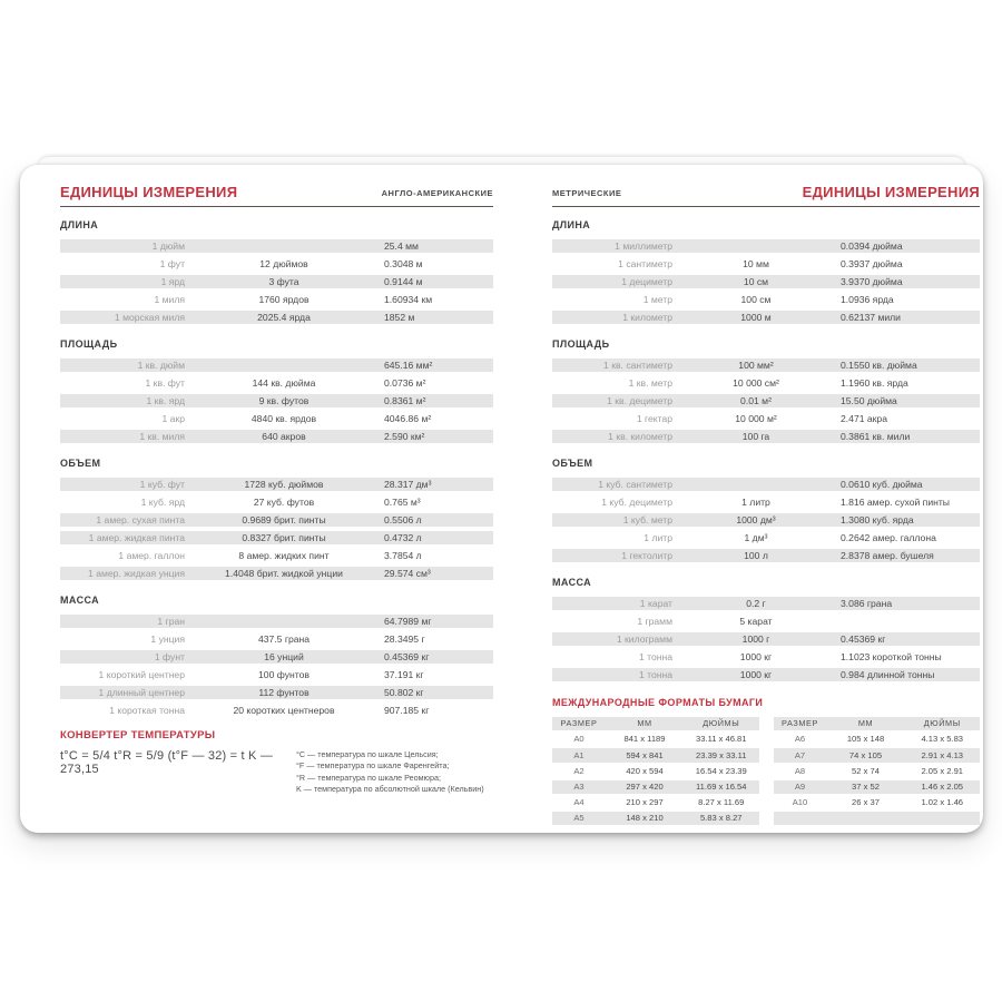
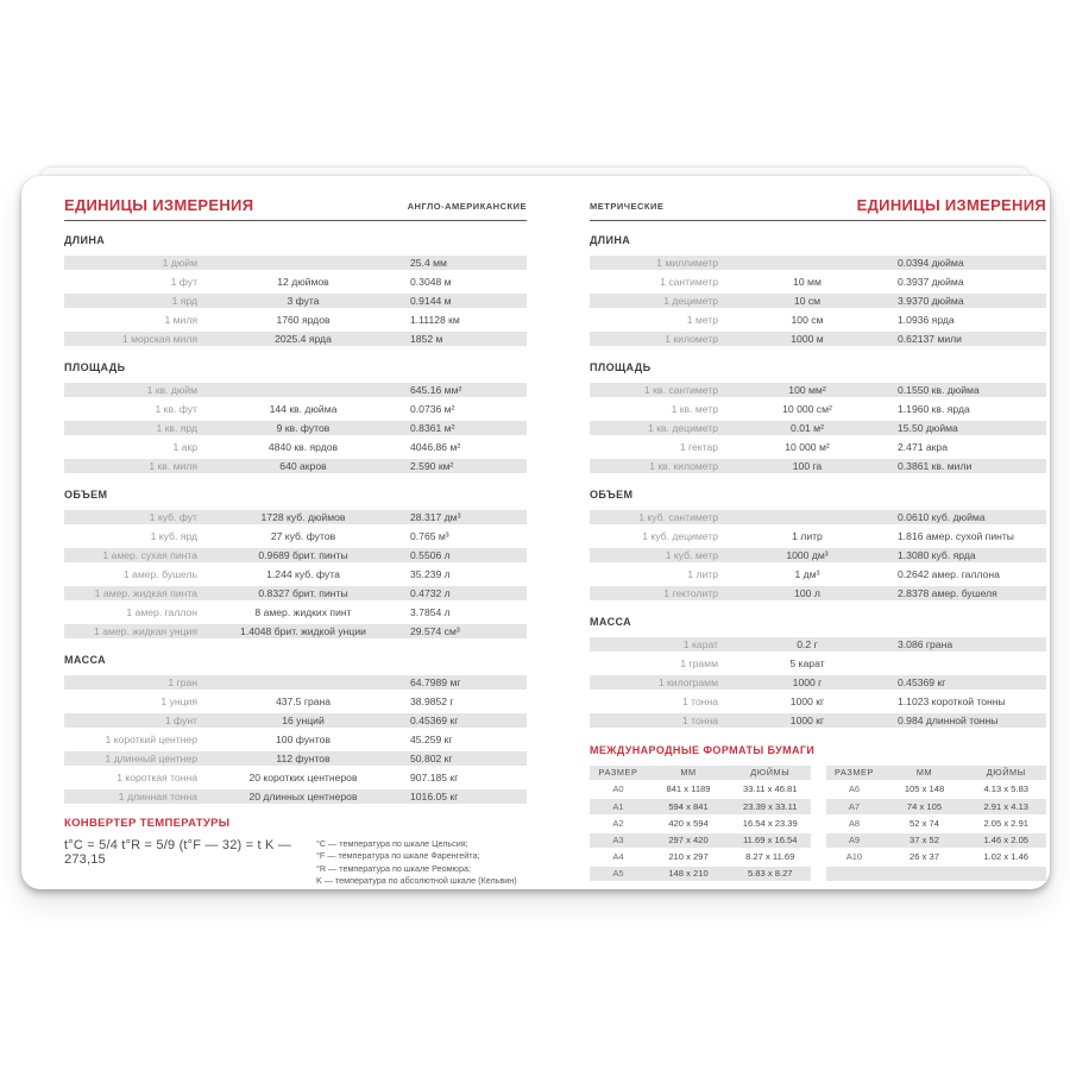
  ЕДИНИЦЫ ИЗМЕРЕНИЯ
  АНГЛО-АМЕРИКАНСКИЕ
  ДЛИНА
  1 дюйм
  25.4 мм
  1 фут
  12 дюймов
  0.3048 м
  1 ярд
  3 фута
  0.9144 м
  1 миля
  1760 ярдов
- 1.60934 км
+ 1.11128 км
  1 морская миля
  2025.4 ярда
  1852 м
  ПЛОЩАДЬ
  1 кв. дюйм
  645.16 мм²
  1 кв. фут
  144 кв. дюйма
  0.0736 м²
  1 кв. ярд
  9 кв. футов
  0.8361 м²
  1 акр
  4840 кв. ярдов
  4046.86 м²
  1 кв. миля
  640 акров
  2.590 км²
  ОБЪЕМ
  1 куб. фут
  1728 куб. дюймов
  28.317 дм³
  1 куб. ярд
  27 куб. футов
  0.765 м³
  1 амер. сухая пинта
  0.9689 брит. пинты
  0.5506 л
+ 1 амер. бушель
+ 1.244 куб. фута
+ 35.239 л
  1 амер. жидкая пинта
  0.8327 брит. пинты
  0.4732 л
  1 амер. галлон
  8 амер. жидких пинт
  3.7854 л
  1 амер. жидкая унция
  1.4048 брит. жидкой унции
  29.574 см³
  МАССА
  1 гран
  64.7989 мг
  1 унция
  437.5 грана
- 28.3495 г
+ 38.9852 г
  1 фунт
  16 унций
  0.45369 кг
  1 короткий центнер
  100 фунтов
- 37.191 кг
+ 45.259 кг
  1 длинный центнер
  112 фунтов
  50.802 кг
  1 короткая тонна
  20 коротких центнеров
  907.185 кг
+ 1 длинная тонна
+ 20 длинных центнеров
+ 1016.05 кг
  КОНВЕРТЕР ТЕМПЕРАТУРЫ
  t°C = 5/4 t°R = 5/9 (t°F — 32) = t K — 273,15
  °C — температура по шкале Цельсия;
  °F — температура по шкале Фаренгейта;
  °R — температура по шкале Реомюра;
  K — температура по абсолютной шкале (Кельвин)
  МЕТРИЧЕСКИЕ
  ЕДИНИЦЫ ИЗМЕРЕНИЯ
  ДЛИНА
  1 миллиметр
  0.0394 дюйма
  1 сантиметр
  10 мм
  0.3937 дюйма
  1 дециметр
  10 см
  3.9370 дюйма
  1 метр
  100 см
  1.0936 ярда
  1 километр
  1000 м
  0.62137 мили
  ПЛОЩАДЬ
  1 кв. сантиметр
  100 мм²
  0.1550 кв. дюйма
  1 кв. метр
  10 000 см²
  1.1960 кв. ярда
  1 кв. дециметр
  0.01 м²
  15.50 дюйма
  1 гектар
  10 000 м²
  2.471 акра
  1 кв. километр
  100 га
  0.3861 кв. мили
  ОБЪЕМ
  1 куб. сантиметр
  0.0610 куб. дюйма
  1 куб. дециметр
  1 литр
  1.816 амер. сухой пинты
  1 куб. метр
  1000 дм³
  1.3080 куб. ярда
  1 литр
  1 дм³
  0.2642 амер. галлона
  1 гектолитр
  100 л
  2.8378 амер. бушеля
  МАССА
  1 карат
  0.2 г
  3.086 грана
  1 грамм
  5 карат
  1 килограмм
  1000 г
  0.45369 кг
  1 тонна
  1000 кг
  1.1023 короткой тонны
  1 тонна
  1000 кг
  0.984 длинной тонны
  МЕЖДУНАРОДНЫЕ ФОРМАТЫ БУМАГИ
  РАЗМЕР
  ММ
  ДЮЙМЫ
  A0
  841 x 1189
  33.11 x 46.81
  A1
  594 x 841
  23.39 x 33.11
  A2
  420 x 594
  16.54 x 23.39
  A3
  297 x 420
  11.69 x 16.54
  A4
  210 x 297
  8.27 x 11.69
  A5
  148 x 210
  5.83 x 8.27
  РАЗМЕР
  ММ
  ДЮЙМЫ
  A6
  105 x 148
  4.13 x 5.83
  A7
  74 x 105
  2.91 x 4.13
  A8
  52 x 74
  2.05 x 2.91
  A9
  37 x 52
  1.46 x 2.05
  A10
  26 x 37
  1.02 x 1.46
